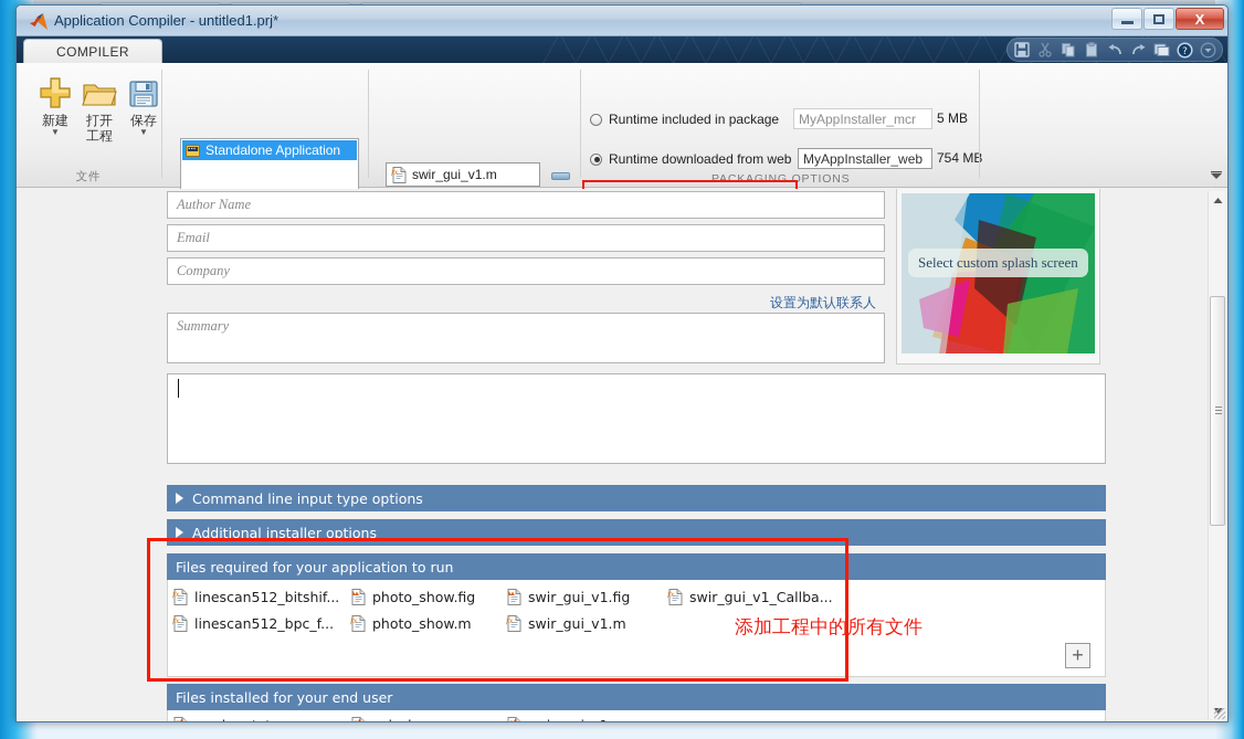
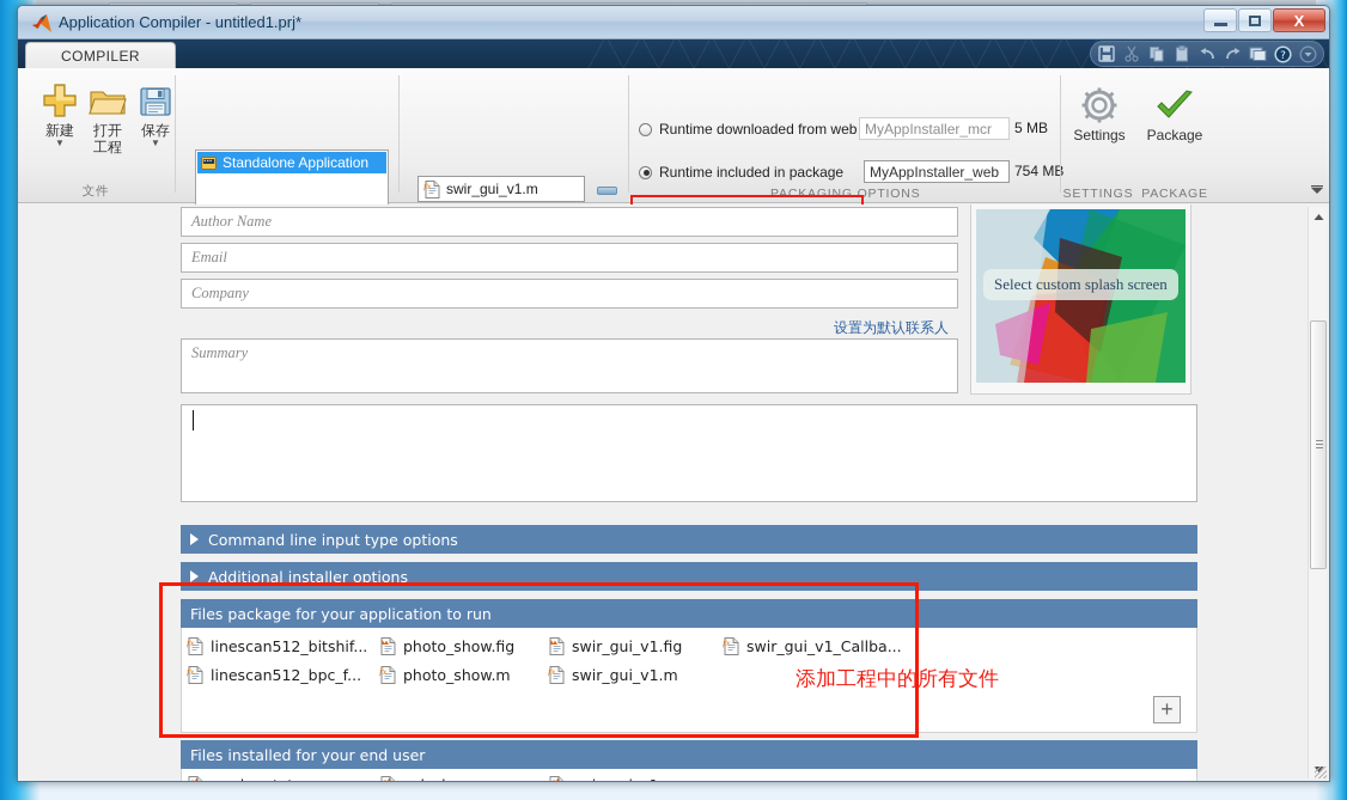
  Application Compiler - untitled1.prj*
  X
  COMPILER
  ?
  新建
  ▼
  打开
  工程
  保存
  ▼
  文件
  Standalone Application
  fx
  swir_gui_v1.m
  PACKAGING OPTIONS
- Runtime included in package
+ Runtime downloaded from web
  MyAppInstaller_mcr
  5 MB
- Runtime downloaded from web
+ Runtime included in package
  MyAppInstaller_web
  754 M
+ Settings
+ SETTINGS
+ Package
+ PACKAGE
  Author Name
  Email
  Company
  设置为默认联系人
  Summary
  Select custom splash screen
  Command line input type options
  Additional installer options
- Files required for your application to run
+ Files package for your application to run
  fx
  linescan512_bitshif...
  fx
  linescan512_bpc_f...
  photo_show.fig
  fx
  photo_show.m
  swir_gui_v1.fig
  fx
  swir_gui_v1.m
  fx
  swir_gui_v1_Callba...
  +
  Files installed for your end user
  添加工程中的所有文件
